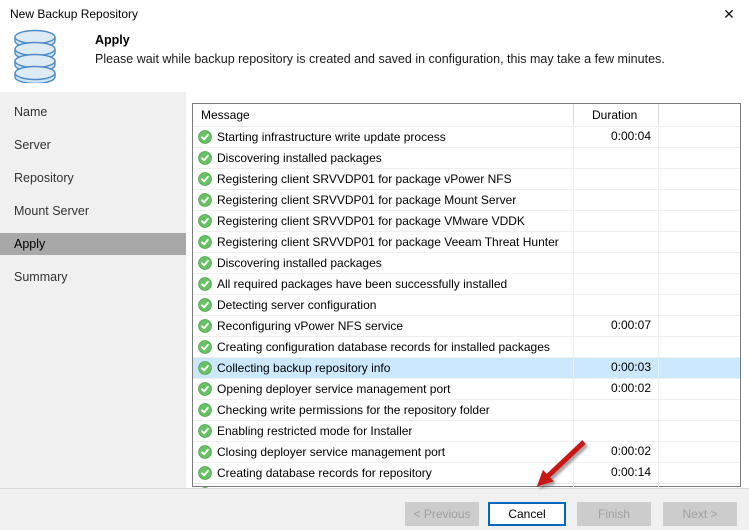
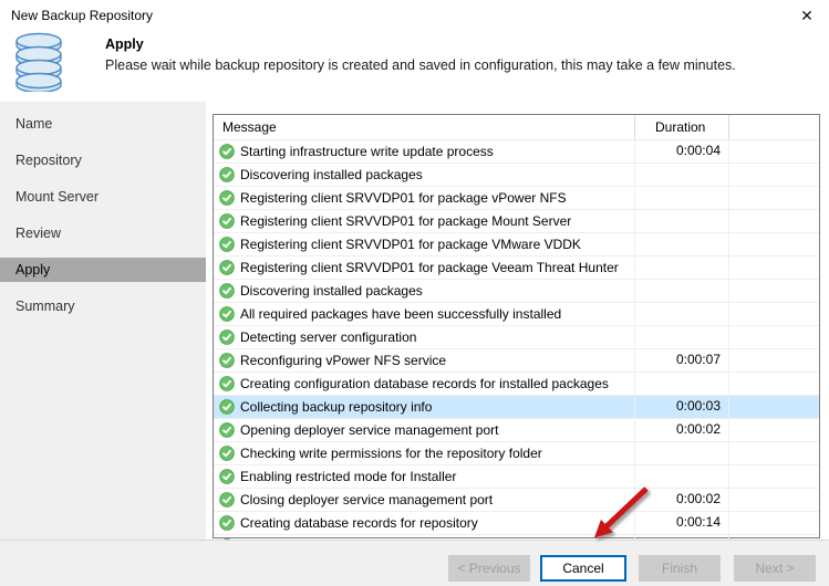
  New Backup Repository
  ✕
  Apply
  Please wait while backup repository is created and saved in configuration, this may take a few minutes.
  Name
- Server
  Repository
  Mount Server
+ Review
  Apply
  Summary
  Message
  Duration
  Starting infrastructure write update process
  0:00:04
  Discovering installed packages
  Registering client SRVVDP01 for package vPower NFS
  Registering client SRVVDP01 for package Mount Server
  Registering client SRVVDP01 for package VMware VDDK
  Registering client SRVVDP01 for package Veeam Threat Hunter
  Discovering installed packages
  All required packages have been successfully installed
  Detecting server configuration
  Reconfiguring vPower NFS service
  0:00:07
  Creating configuration database records for installed packages
  Collecting backup repository info
  0:00:03
  Opening deployer service management port
  0:00:02
  Checking write permissions for the repository folder
  Enabling restricted mode for Installer
  Closing deployer service management port
  0:00:02
  Creating database records for repository
  0:00:14
  < Previous
  Cancel
  Finish
  Next >
